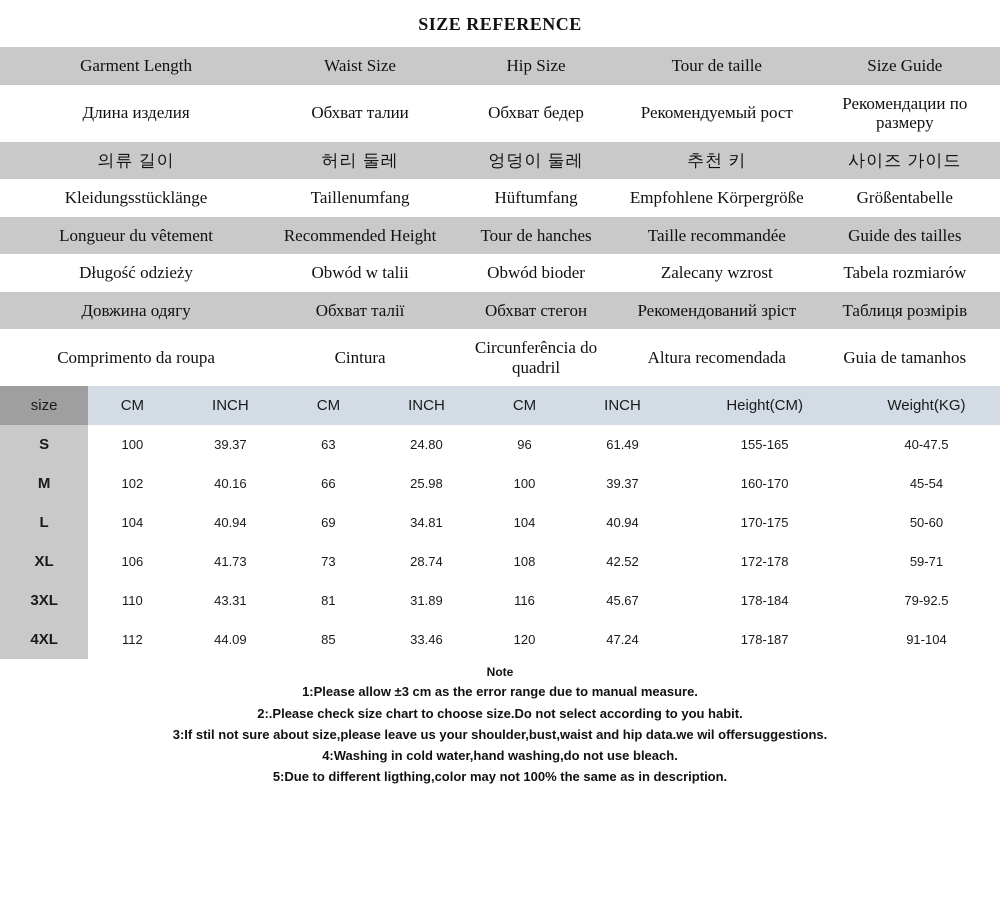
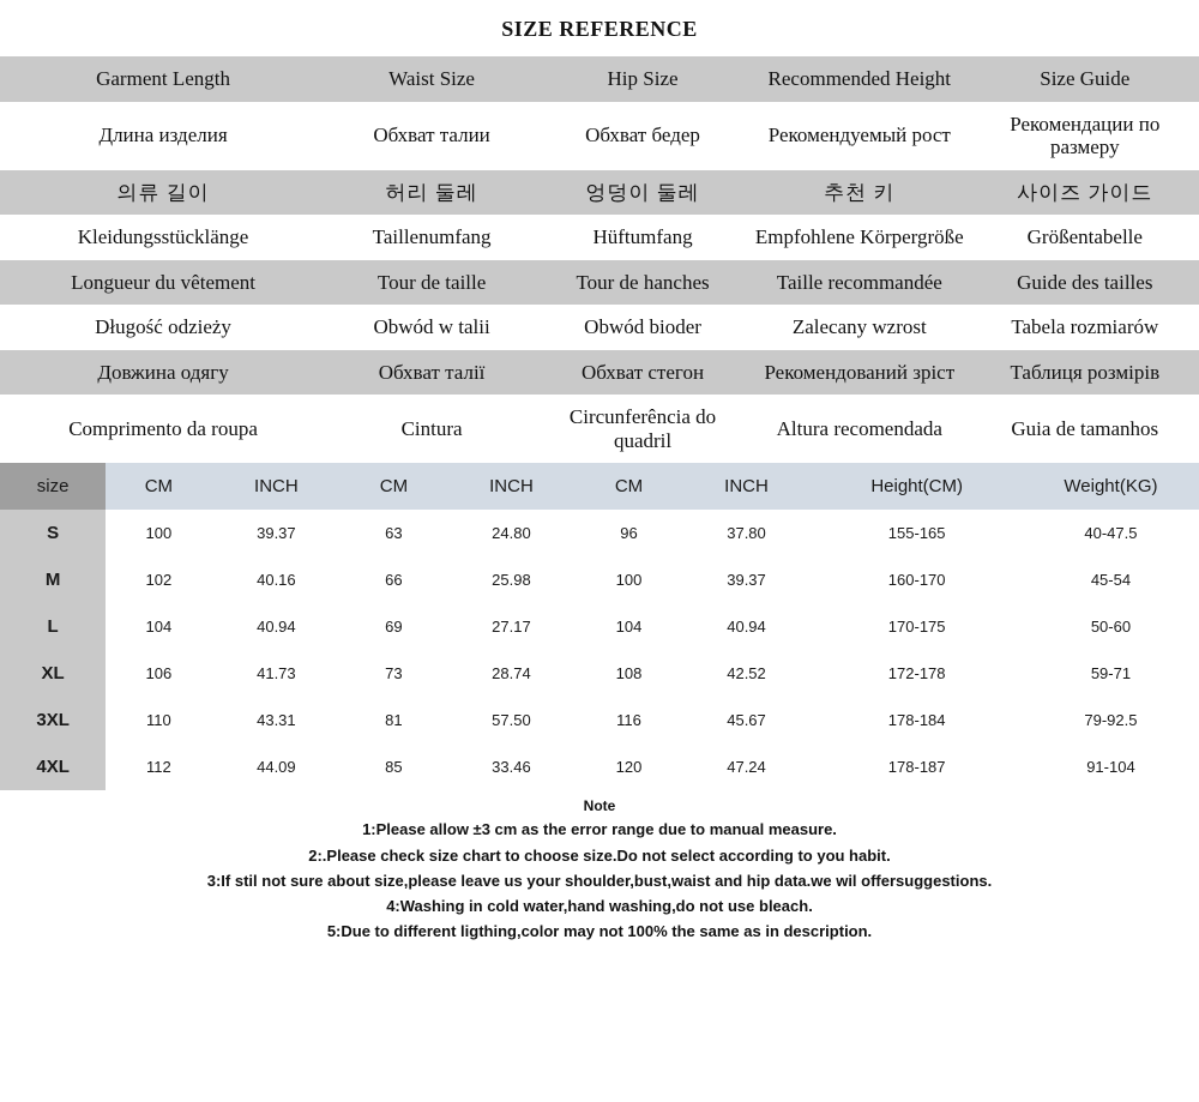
  SIZE REFERENCE
- Garment Length	Waist Size	Hip Size	Tour de taille	Size Guide
+ Garment Length	Waist Size	Hip Size	Recommended Height	Size Guide
  Длина изделия	Обхват талии	Обхват бедер	Рекомендуемый рост	Рекомендации по размеру
  의류 길이	허리 둘레	엉덩이 둘레	추천 키	사이즈 가이드
  Kleidungsstücklänge	Taillenumfang	Hüftumfang	Empfohlene Körpergröße	Größentabelle
- Longueur du vêtement	Recommended Height	Tour de hanches	Taille recommandée	Guide des tailles
+ Longueur du vêtement	Tour de taille	Tour de hanches	Taille recommandée	Guide des tailles
  Długość odzieży	Obwód w talii	Obwód bioder	Zalecany wzrost	Tabela rozmiarów
  Довжина одягу	Обхват талії	Обхват стегон	Рекомендований зріст	Таблиця розмірів
  Comprimento da roupa	Cintura	Circunferência do quadril	Altura recomendada	Guia de tamanhos
  size	CM	INCH	CM	INCH	CM	INCH	Height(CM)	Weight(KG)
- S	100	39.37	63	24.80	96	61.49	155-165	40-47.5
+ S	100	39.37	63	24.80	96	37.80	155-165	40-47.5
  M	102	40.16	66	25.98	100	39.37	160-170	45-54
- L	104	40.94	69	34.81	104	40.94	170-175	50-60
+ L	104	40.94	69	27.17	104	40.94	170-175	50-60
  XL	106	41.73	73	28.74	108	42.52	172-178	59-71
- 3XL	110	43.31	81	31.89	116	45.67	178-184	79-92.5
+ 3XL	110	43.31	81	57.50	116	45.67	178-184	79-92.5
  4XL	112	44.09	85	33.46	120	47.24	178-187	91-104
  Note
  1:Please allow ±3 cm as the error range due to manual measure.
  2:.Please check size chart to choose size.Do not select according to you habit.
  3:If stil not sure about size,please leave us your shoulder,bust,waist and hip data.we wil offersuggestions.
  4:Washing in cold water,hand washing,do not use bleach.
  5:Due to different ligthing,color may not 100% the same as in description.
